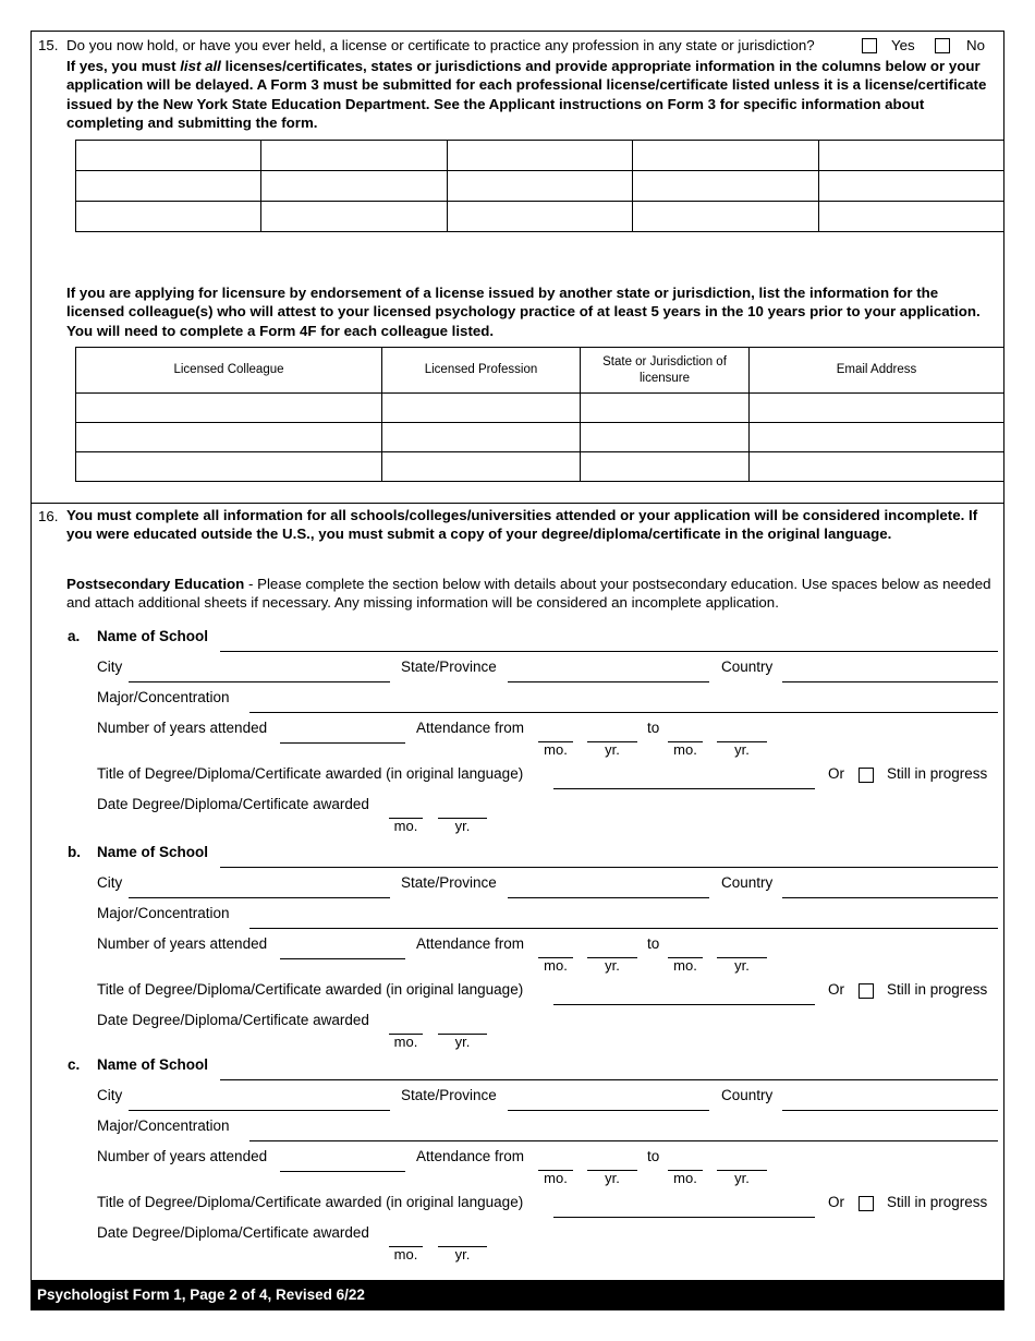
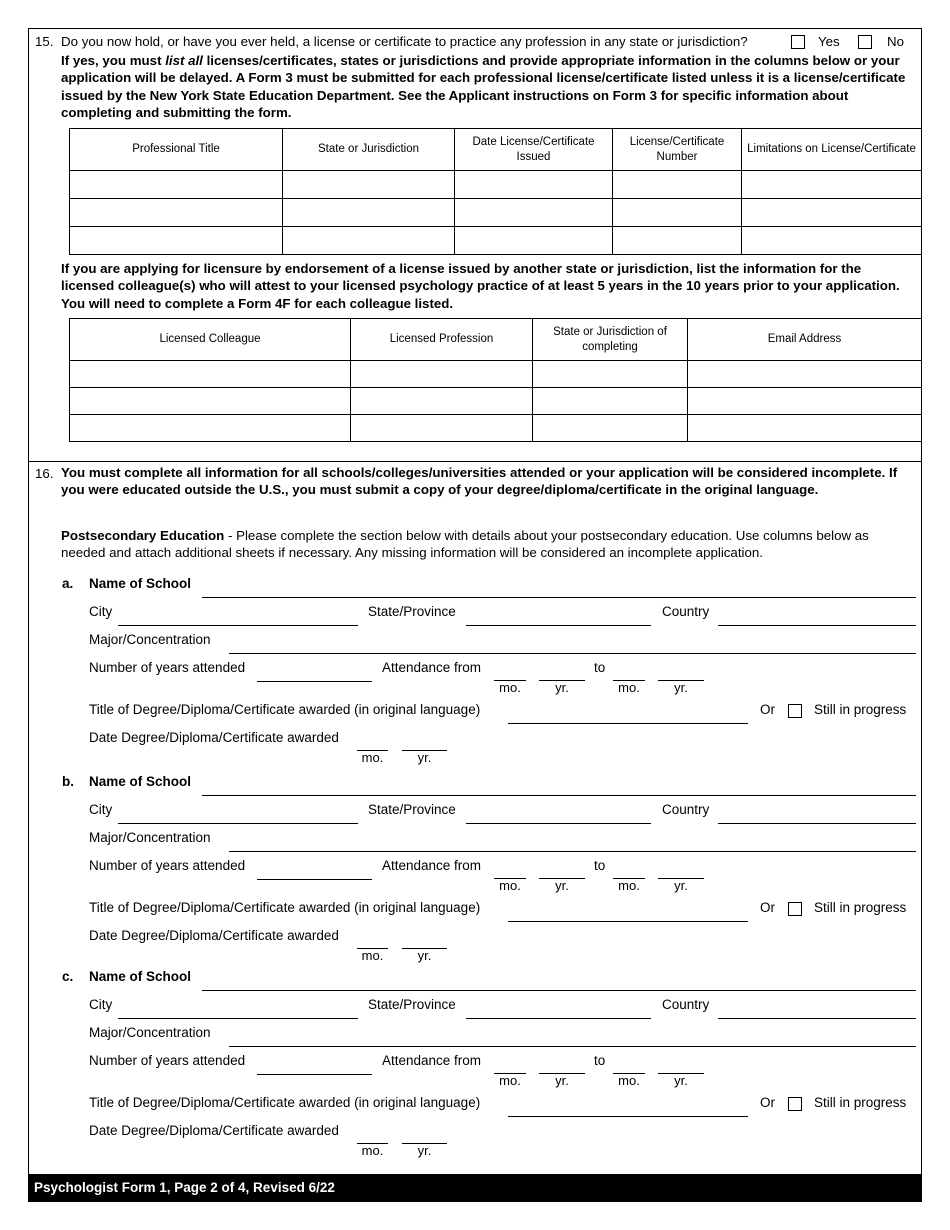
  15.
  Do you now hold, or have you ever held, a license or certificate to practice any profession in any state or jurisdiction?
  Yes
  No
  If yes, you must list all licenses/certificates, states or jurisdictions and provide appropriate information in the columns below or your application will be delayed. A Form 3 must be submitted for each professional license/certificate listed unless it is a license/certificate issued by the New York State Education Department. See the Applicant instructions on Form 3 for specific information about completing and submitting the form.
+ Professional Title	State or Jurisdiction	Date License/Certificate Issued	License/Certificate Number	Limitations on License/Certificate
  If you are applying for licensure by endorsement of a license issued by another state or jurisdiction, list the information for the licensed colleague(s) who will attest to your licensed psychology practice of at least 5 years in the 10 years prior to your application. You will need to complete a Form 4F for each colleague listed.
- Licensed Colleague	Licensed Profession	State or Jurisdiction of licensure	Email Address
+ Licensed Colleague	Licensed Profession	State or Jurisdiction of completing	Email Address
  16.
  You must complete all information for all schools/colleges/universities attended or your application will be considered incomplete. If you were educated outside the U.S., you must submit a copy of your degree/diploma/certificate in the original language.
- Postsecondary Education - Please complete the section below with details about your postsecondary education. Use spaces below as needed and attach additional sheets if necessary. Any missing information will be considered an incomplete application.
+ Postsecondary Education - Please complete the section below with details about your postsecondary education. Use columns below as needed and attach additional sheets if necessary. Any missing information will be considered an incomplete application.
  a.
  Name of School
  City
  State/Province
  Country
  Major/Concentration
  Number of years attended
  Attendance from
  to
  mo.
  yr.
  mo.
  yr.
  Title of Degree/Diploma/Certificate awarded (in original language)
  Or
  Still in progress
  Date Degree/Diploma/Certificate awarded
  mo.
  yr.
  b.
  Name of School
  City
  State/Province
  Country
  Major/Concentration
  Number of years attended
  Attendance from
  to
  mo.
  yr.
  mo.
  yr.
  Title of Degree/Diploma/Certificate awarded (in original language)
  Or
  Still in progress
  Date Degree/Diploma/Certificate awarded
  mo.
  yr.
  c.
  Name of School
  City
  State/Province
  Country
  Major/Concentration
  Number of years attended
  Attendance from
  to
  mo.
  yr.
  mo.
  yr.
  Title of Degree/Diploma/Certificate awarded (in original language)
  Or
  Still in progress
  Date Degree/Diploma/Certificate awarded
  mo.
  yr.
  Psychologist Form 1, Page 2 of 4, Revised 6/22
